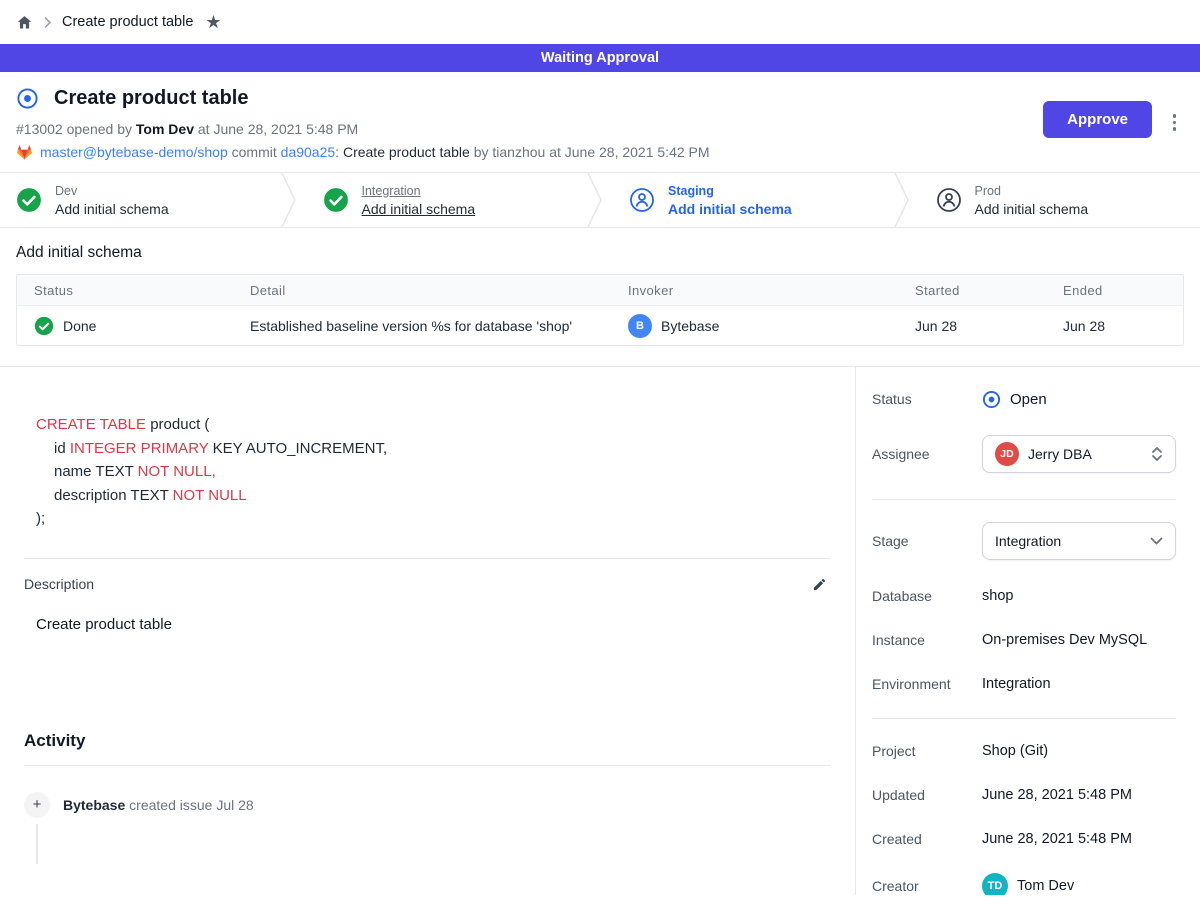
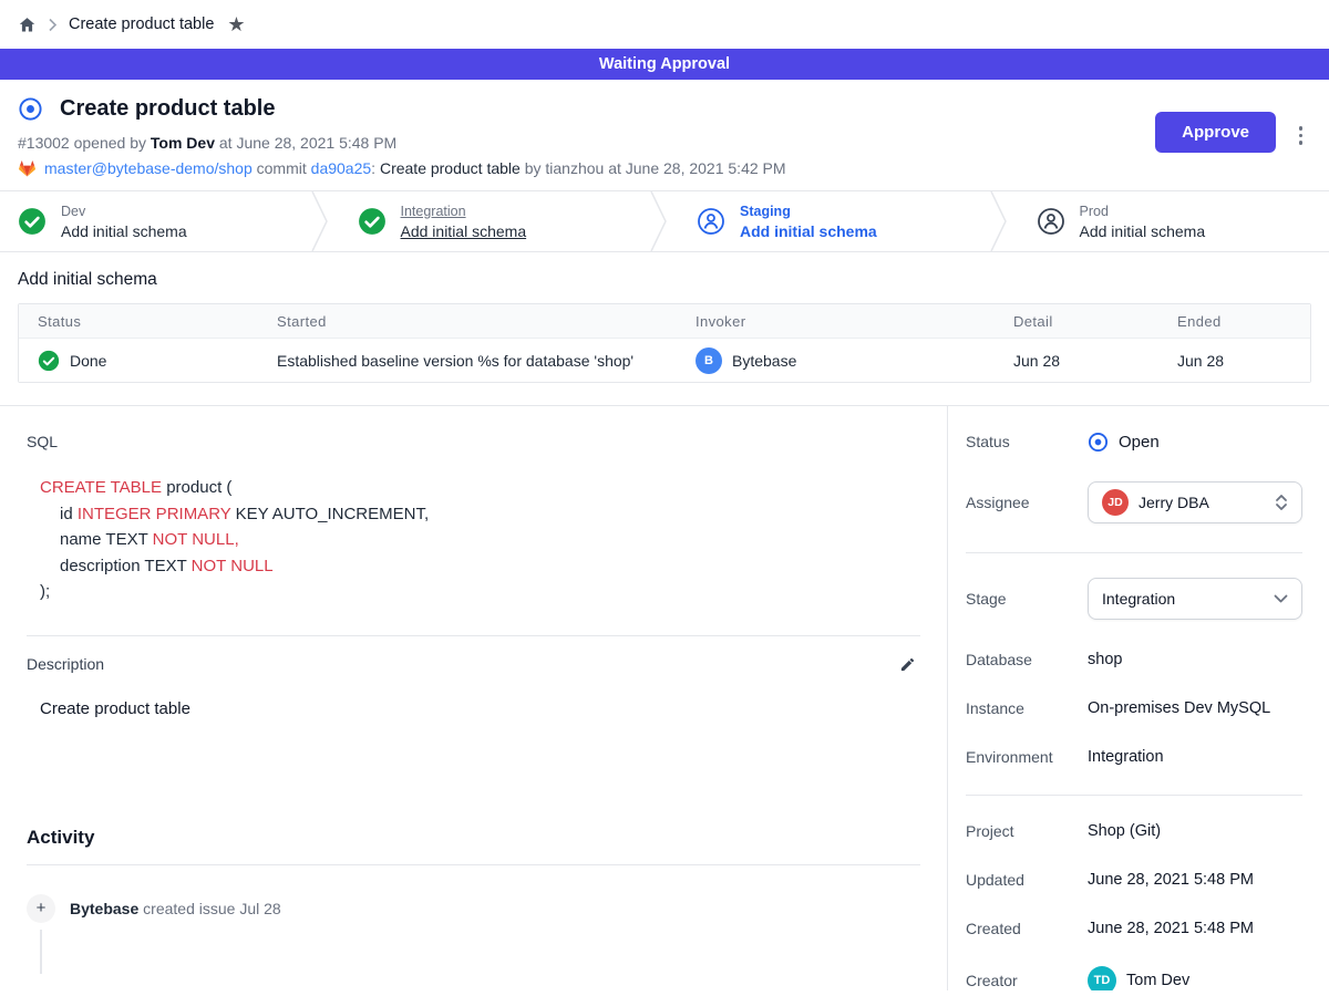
  Create product table
  ★
  Waiting Approval
  Create product table
  #13002 opened by Tom Dev at June 28, 2021 5:48 PM
  master@bytebase-demo/shop
  commit
  da90a25
  :
  Create product table
  by tianzhou at June 28, 2021 5:42 PM
  Approve
  Dev
  Add initial schema
  Integration
  Add initial schema
  Staging
  Add initial schema
  Prod
  Add initial schema
  Add initial schema
  Status
- Detail
+ Started
  Invoker
- Started
+ Detail
  Ended
  Done
  Established baseline version %s for database 'shop'
  B
  Bytebase
  Jun 28
  Jun 28
+ SQL
  CREATE TABLE product (
  id INTEGER PRIMARY KEY AUTO_INCREMENT,
  name TEXT NOT NULL,
  description TEXT NOT NULL
  );
  Description
  Create product table
  Activity
  +
  Bytebase created issue Jul 28
  Status
  Open
  Assignee
  JD
  Jerry DBA
  Stage
  Integration
  Database
  shop
  Instance
  On-premises Dev MySQL
  Environment
  Integration
  Project
  Shop (Git)
  Updated
  June 28, 2021 5:48 PM
  Created
  June 28, 2021 5:48 PM
  Creator
  TD
  Tom Dev
